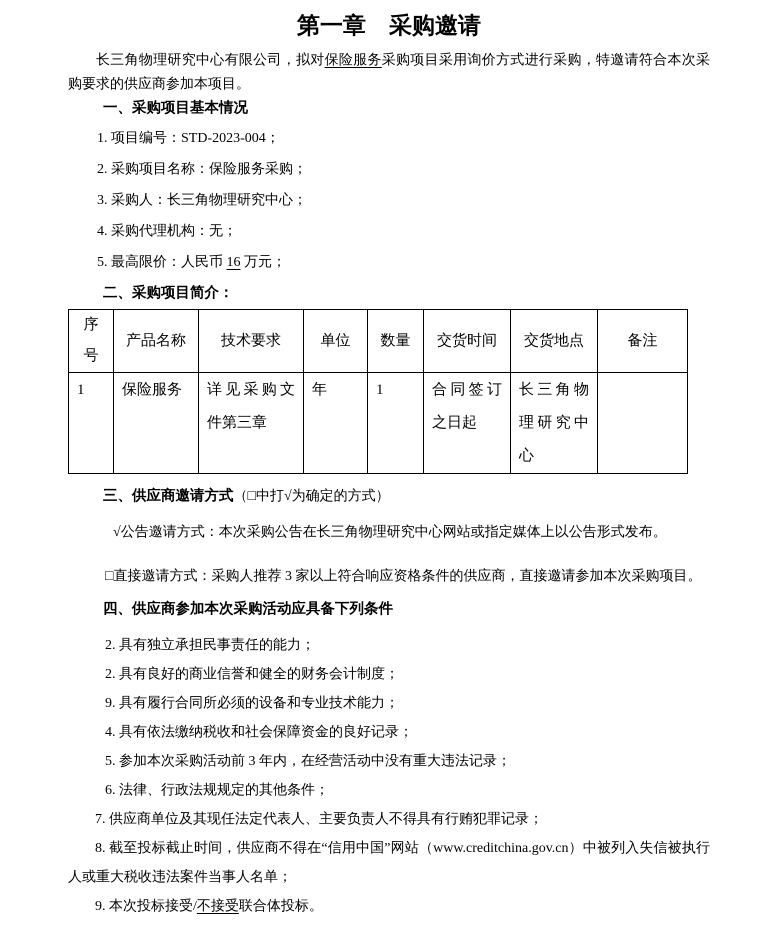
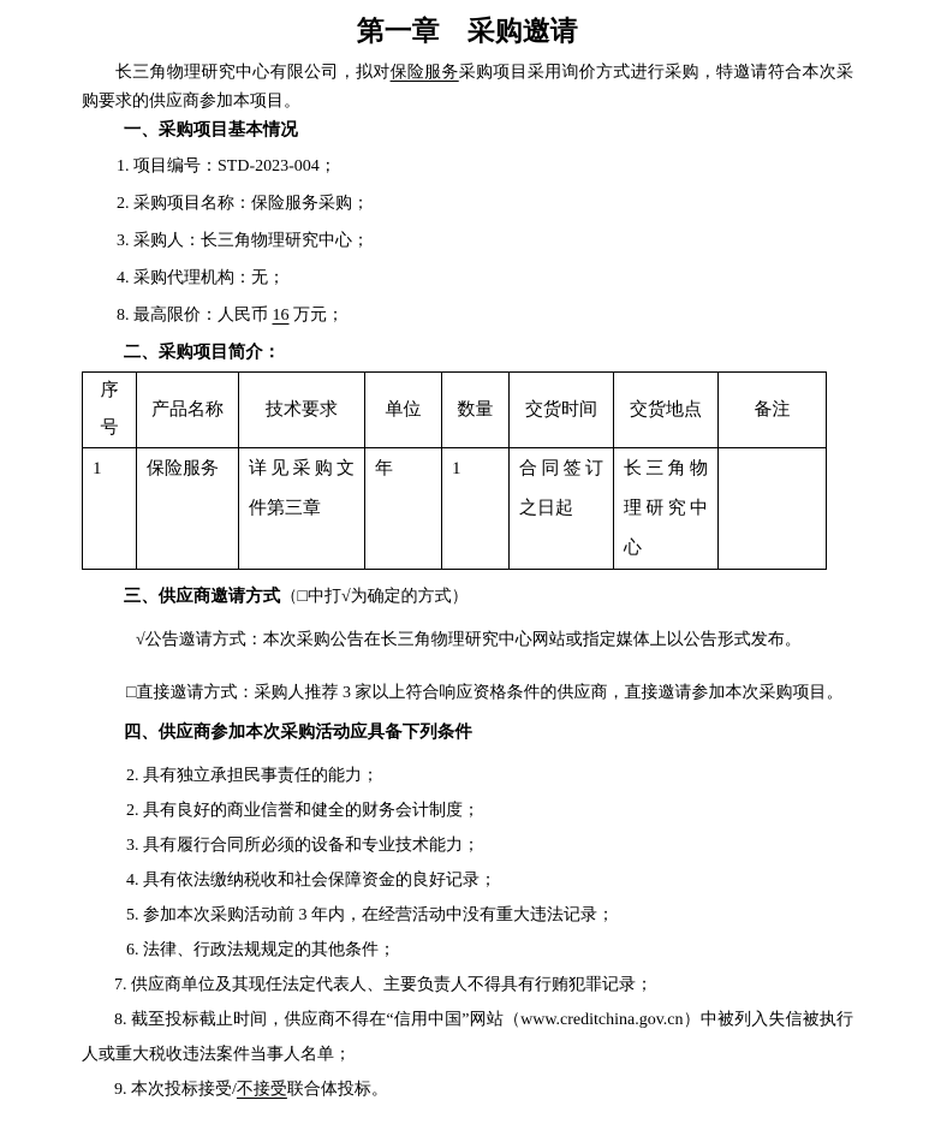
  第一章 采购邀请
  长三角物理研究中心有限公司，拟对保险服务采购项目采用询价方式进行采购，特邀请符合本次采购要求的供应商参加本项目。
  一、采购项目基本情况
  1. 项目编号：STD-2023-004；
  2. 采购项目名称：保险服务采购；
  3. 采购人：长三角物理研究中心；
  4. 采购代理机构：无；
- 5. 最高限价：人民币 16 万元；
+ 8. 最高限价：人民币 16 万元；
  二、采购项目简介：
  序号	产品名称	技术要求	单位	数量	交货时间	交货地点	备注
  1	保险服务	详见采购文件第三章	年	1	合同签订之日起	长三角物理研究中心
  三、供应商邀请方式（□中打√为确定的方式）
  √公告邀请方式：本次采购公告在长三角物理研究中心网站或指定媒体上以公告形式发布。
  □直接邀请方式：采购人推荐 3 家以上符合响应资格条件的供应商，直接邀请参加本次采购项目。
  四、供应商参加本次采购活动应具备下列条件
  2. 具有独立承担民事责任的能力；
  2. 具有良好的商业信誉和健全的财务会计制度；
- 9. 具有履行合同所必须的设备和专业技术能力；
+ 3. 具有履行合同所必须的设备和专业技术能力；
  4. 具有依法缴纳税收和社会保障资金的良好记录；
  5. 参加本次采购活动前 3 年内，在经营活动中没有重大违法记录；
  6. 法律、行政法规规定的其他条件；
  7. 供应商单位及其现任法定代表人、主要负责人不得具有行贿犯罪记录；
  8. 截至投标截止时间，供应商不得在“信用中国”网站（www.creditchina.gov.cn）中被列入失信被执行人或重大税收违法案件当事人名单；
  9. 本次投标接受/不接受联合体投标。
